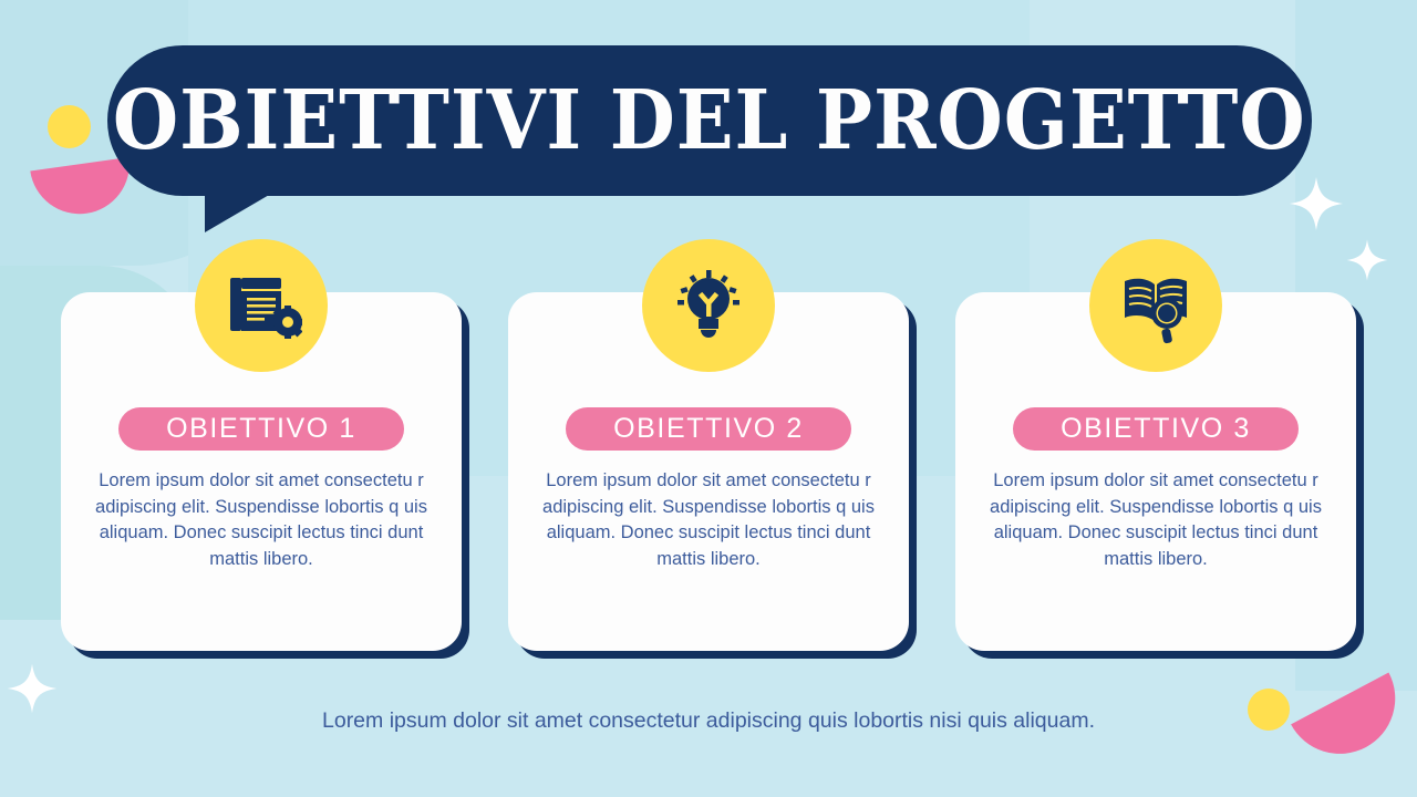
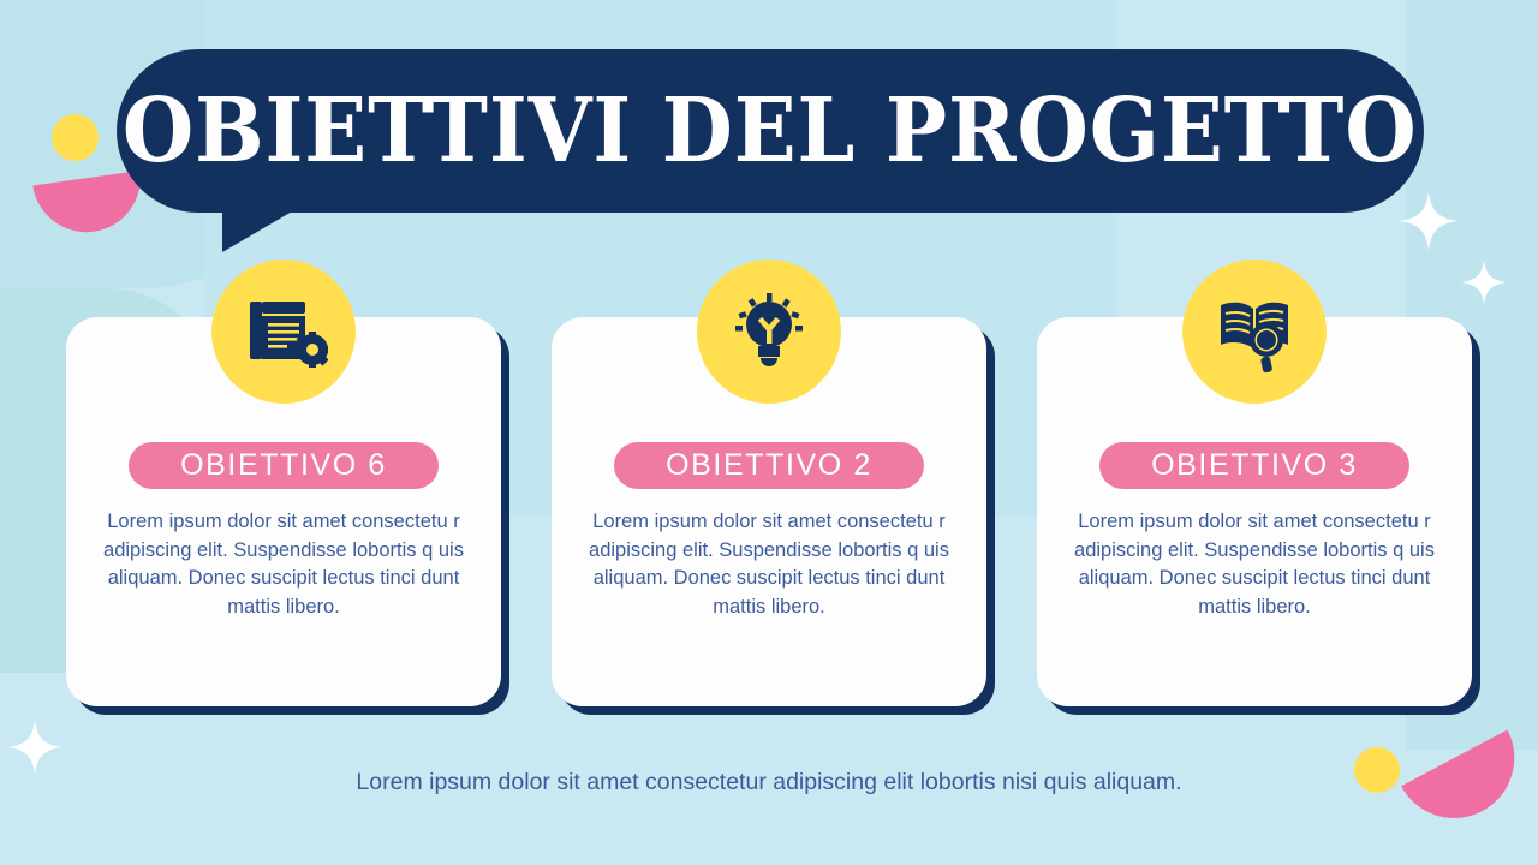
  OBIETTIVI DEL PROGETTO
- OBIETTIVO 1
+ OBIETTIVO 6
  Lorem ipsum dolor sit amet consectetu r adipiscing elit. Suspendisse lobortis q uis aliquam. Donec suscipit lectus tinci dunt
  mattis libero.
  OBIETTIVO 2
  Lorem ipsum dolor sit amet consectetu r adipiscing elit. Suspendisse lobortis q uis aliquam. Donec suscipit lectus tinci dunt
  mattis libero.
  OBIETTIVO 3
  Lorem ipsum dolor sit amet consectetu r adipiscing elit. Suspendisse lobortis q uis aliquam. Donec suscipit lectus tinci dunt
  mattis libero.
- Lorem ipsum dolor sit amet consectetur adipiscing quis lobortis nisi quis aliquam.
+ Lorem ipsum dolor sit amet consectetur adipiscing elit lobortis nisi quis aliquam.
